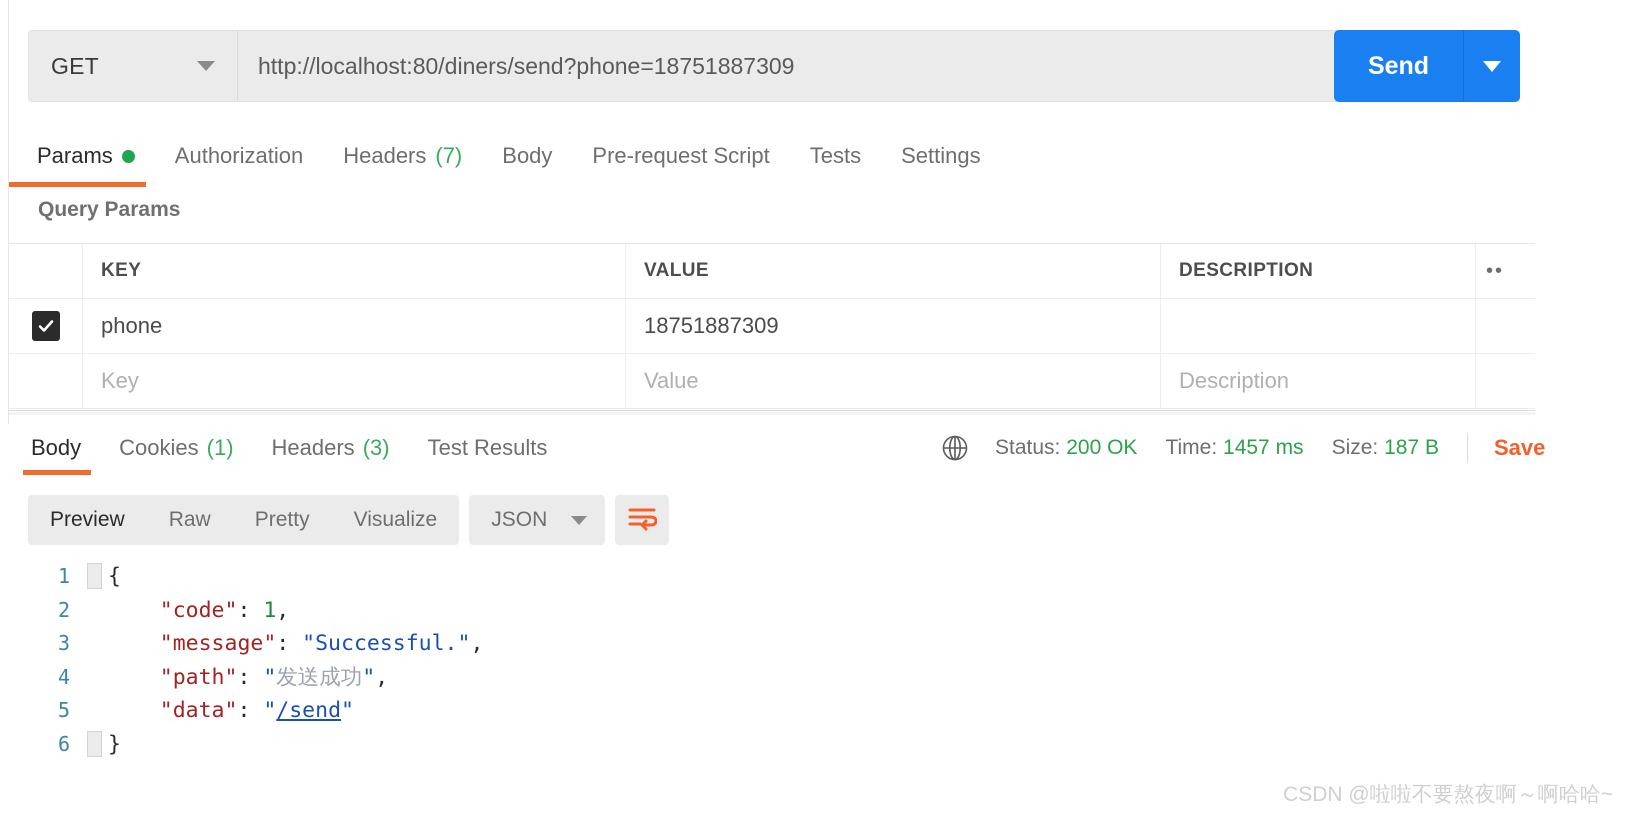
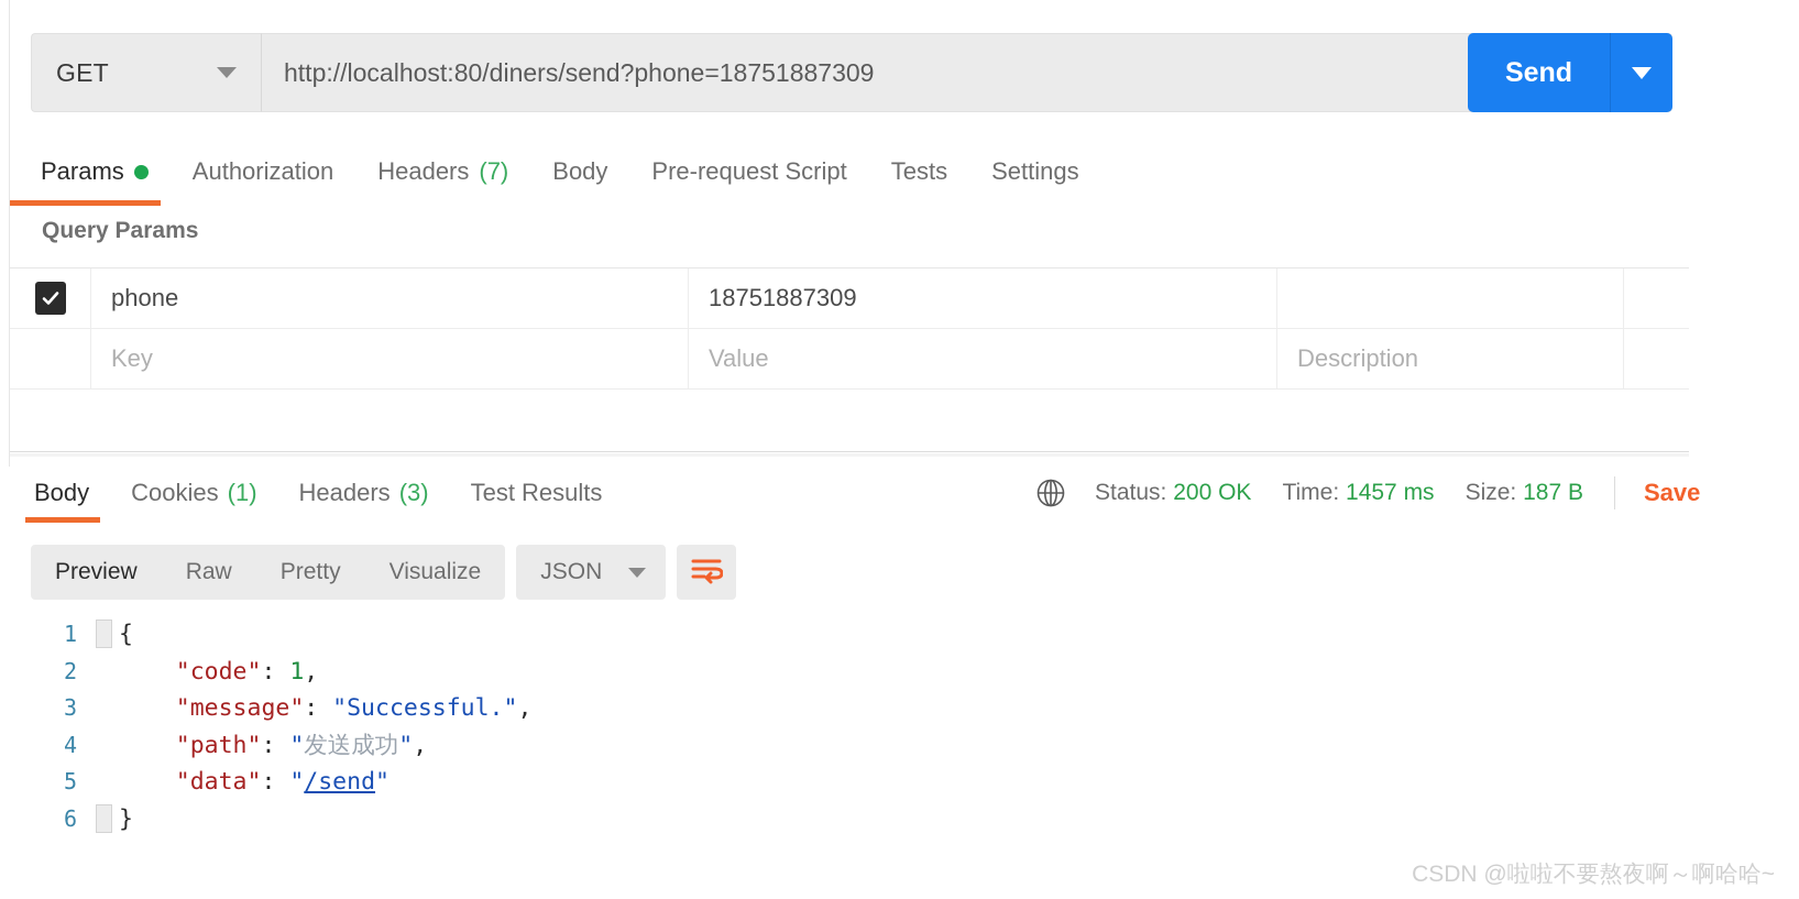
  GET
  http://localhost:80/diners/send?phone=18751887309
  Send
  Params
  Authorization
  Headers
  (7)
  Body
  Pre-request Script
  Tests
  Settings
  Query Params
- KEY
- VALUE
- DESCRIPTION
- ••
  phone
  18751887309
  Key
  Value
  Description
  Body
  Cookies
  (1)
  Headers
  (3)
  Test Results
  Status: 200 OK
  Time: 1457 ms
  Size: 187 B
  Save
  Preview
  Raw
  Pretty
  Visualize
  JSON
  1
  {
  2
  "code": 1,
  3
  "message": "Successful.",
  4
  "path": "发送成功",
  5
  "data": "/send"
  6
  }
  CSDN @啦啦不要熬夜啊～啊哈哈~
